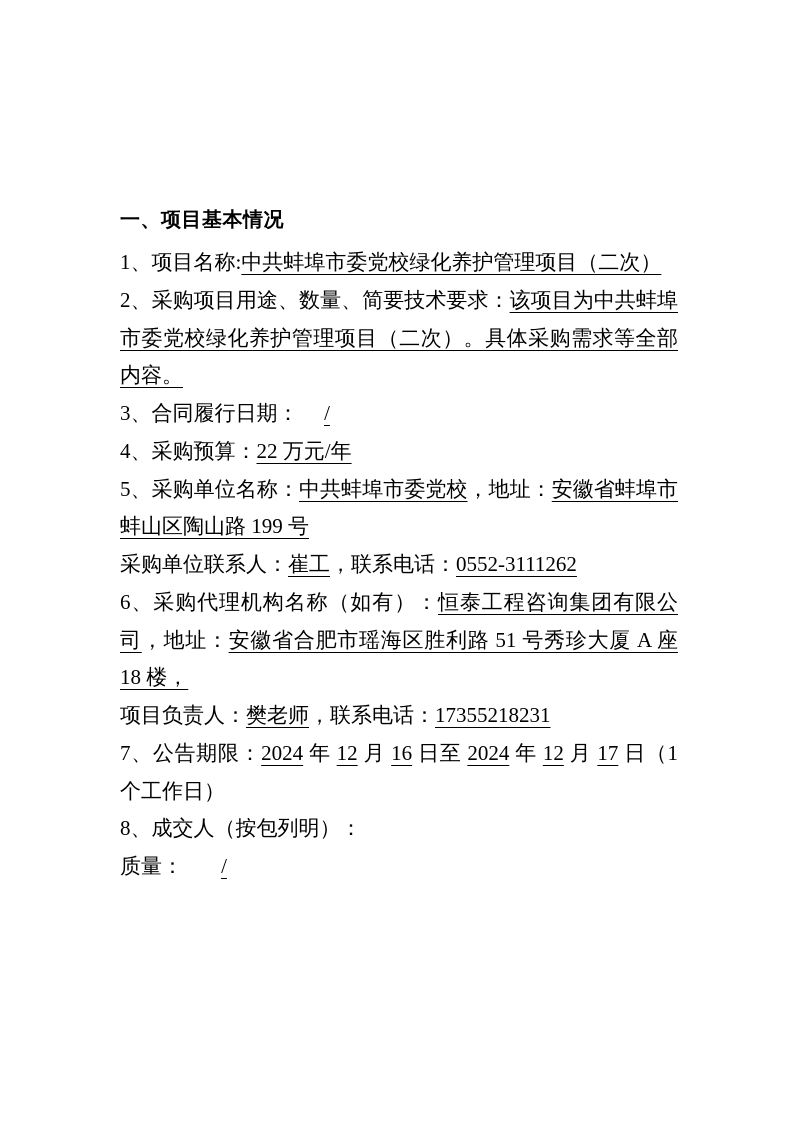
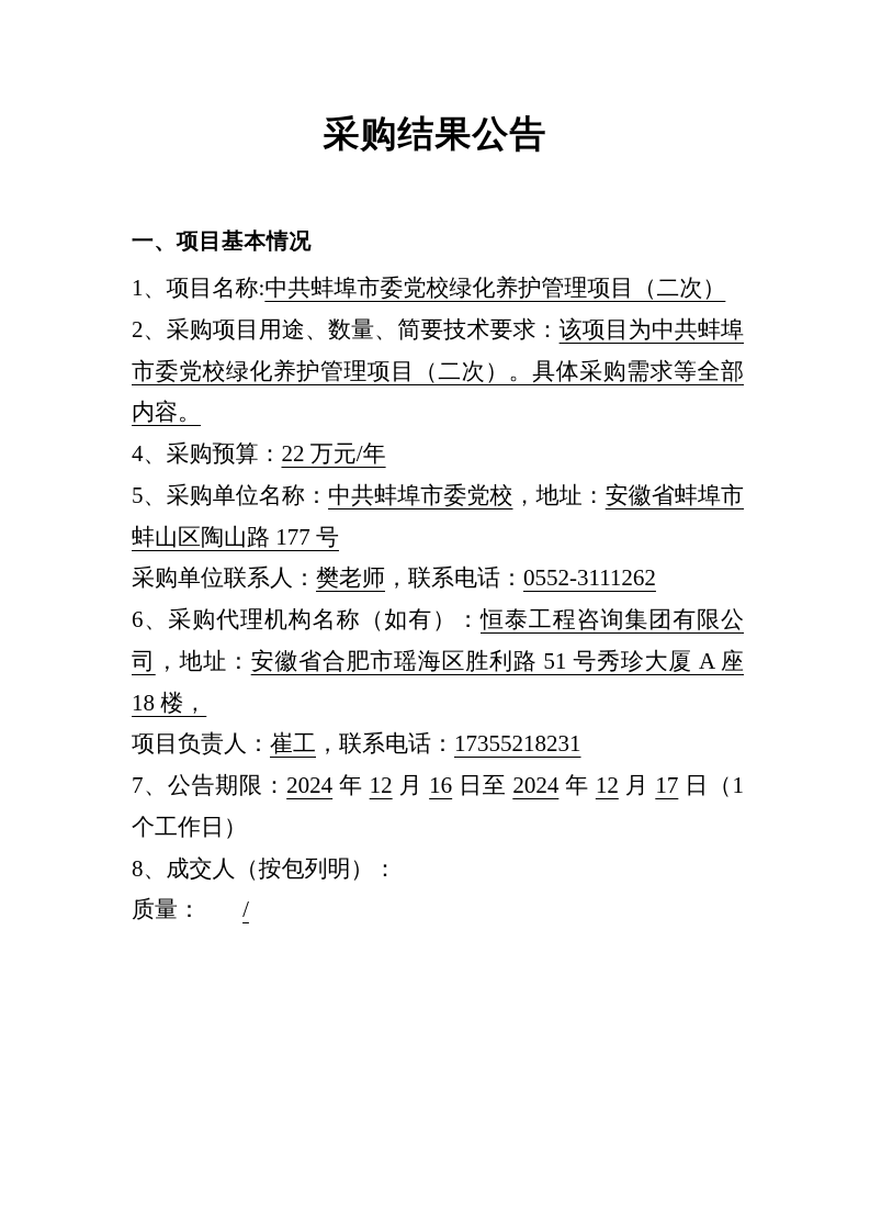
+ 采购结果公告
  一、项目基本情况
  1、项目名称:中共蚌埠市委党校绿化养护管理项目（二次）
  2、采购项目用途、数量、简要技术要求：该项目为中共蚌埠市委党校绿化养护管理项目（二次）。具体采购需求等全部内容。
- 3、合同履行日期： /
  4、采购预算：22 万元/年
- 5、采购单位名称：中共蚌埠市委党校，地址：安徽省蚌埠市蚌山区陶山路 199 号
+ 5、采购单位名称：中共蚌埠市委党校，地址：安徽省蚌埠市蚌山区陶山路 177 号
- 采购单位联系人：崔工，联系电话：0552-3111262
+ 采购单位联系人：樊老师，联系电话：0552-3111262
  6、采购代理机构名称（如有）：恒泰工程咨询集团有限公司，地址：安徽省合肥市瑶海区胜利路 51 号秀珍大厦 A 座 18 楼，
- 项目负责人：樊老师，联系电话：17355218231
+ 项目负责人：崔工，联系电话：17355218231
  7、公告期限：2024 年 12 月 16 日至 2024 年 12 月 17 日（1 个工作日）
  8、成交人（按包列明）：
  质量： /
